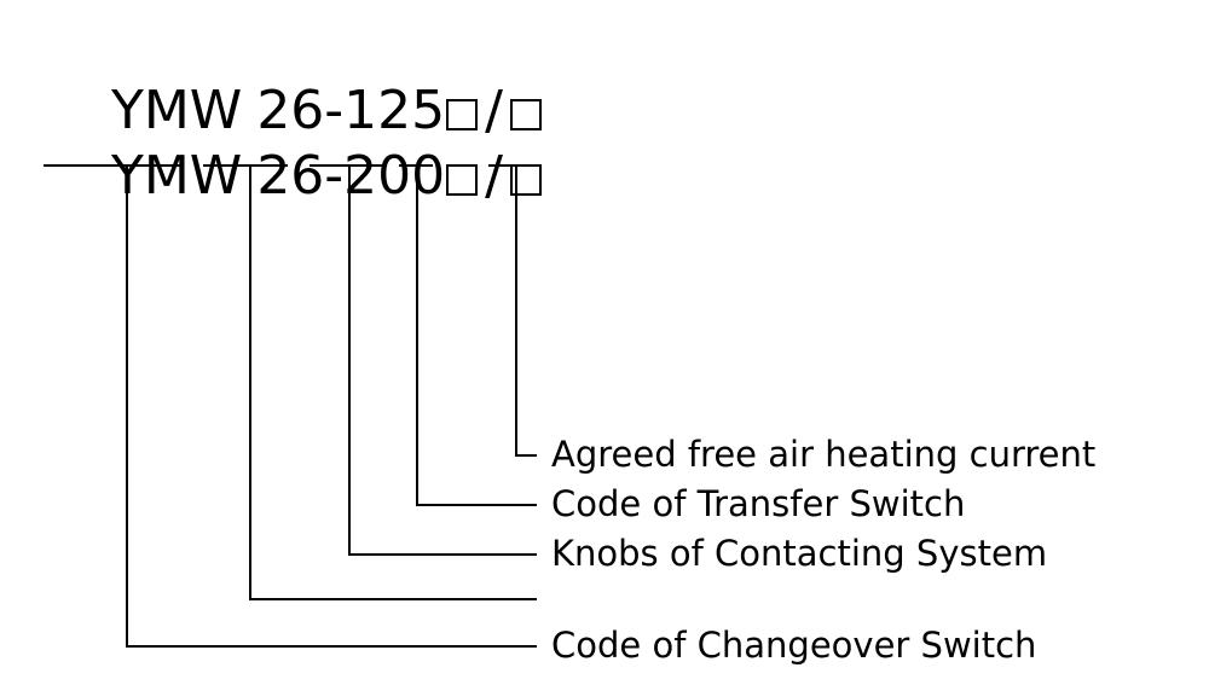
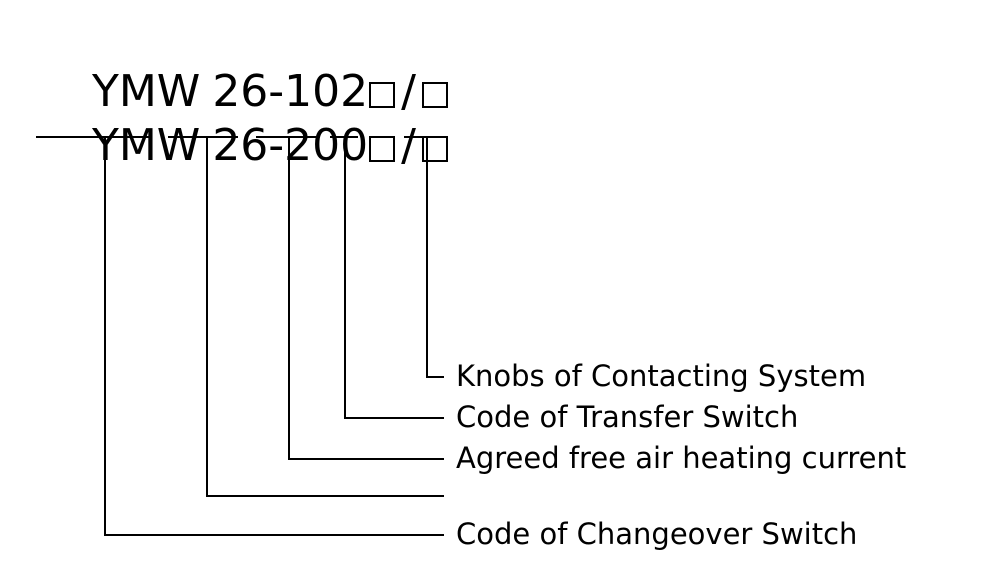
- YMW 26-125 /
+ YMW 26-102 /
  YMW 26-200 /
- Agreed free air heating current
+ Knobs of Contacting System
  Code of Transfer Switch
- Knobs of Contacting System
+ Agreed free air heating current
  Code of Changeover Switch
